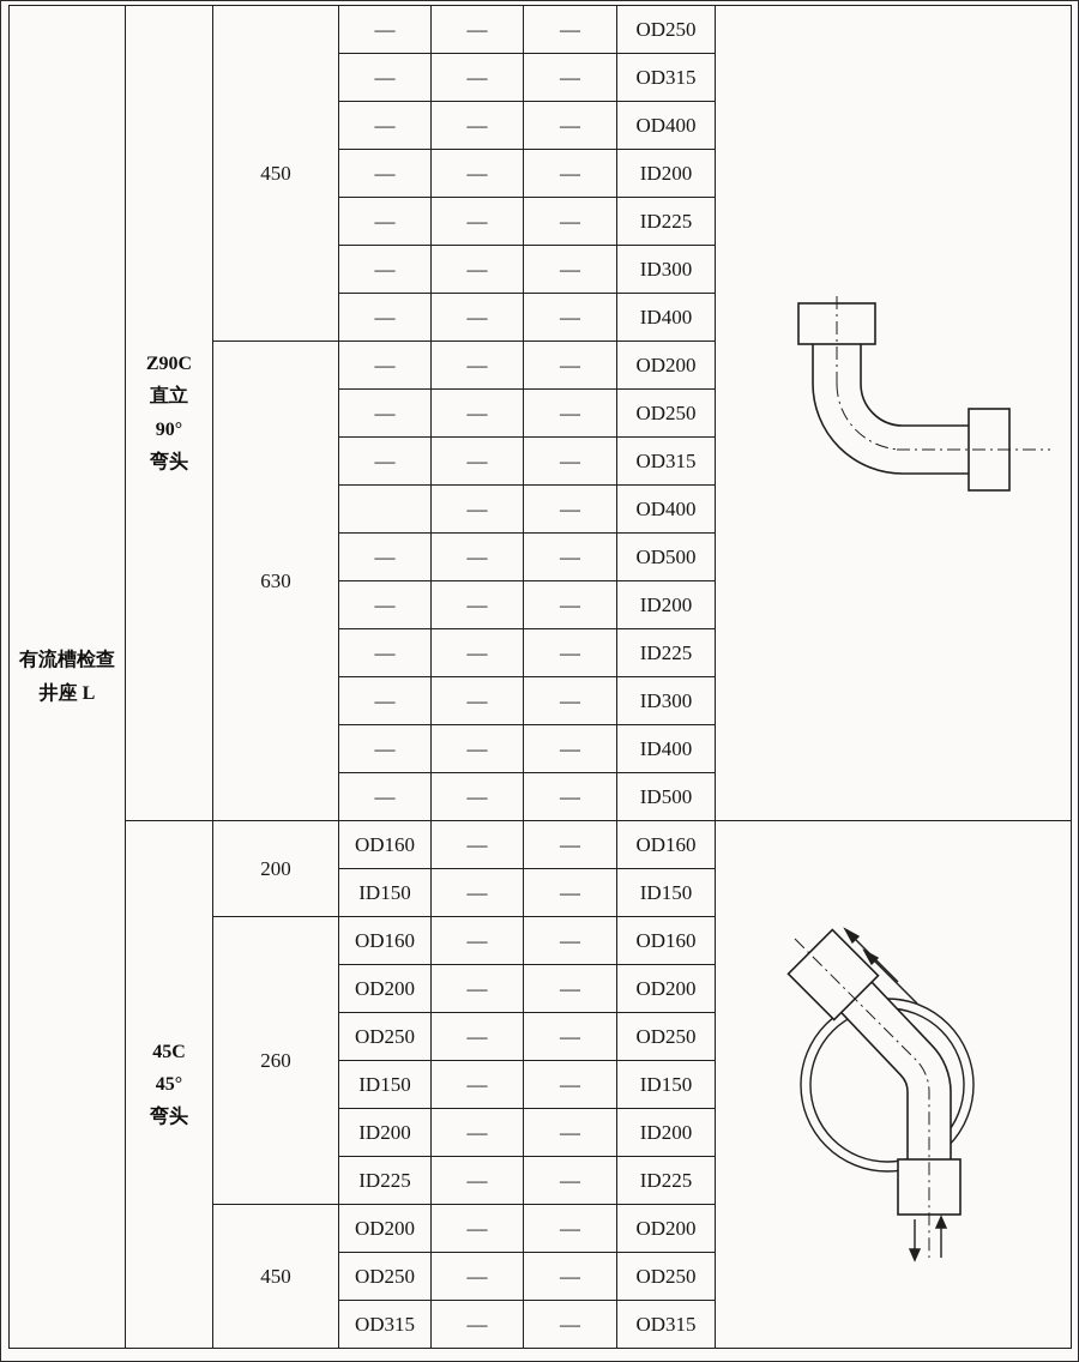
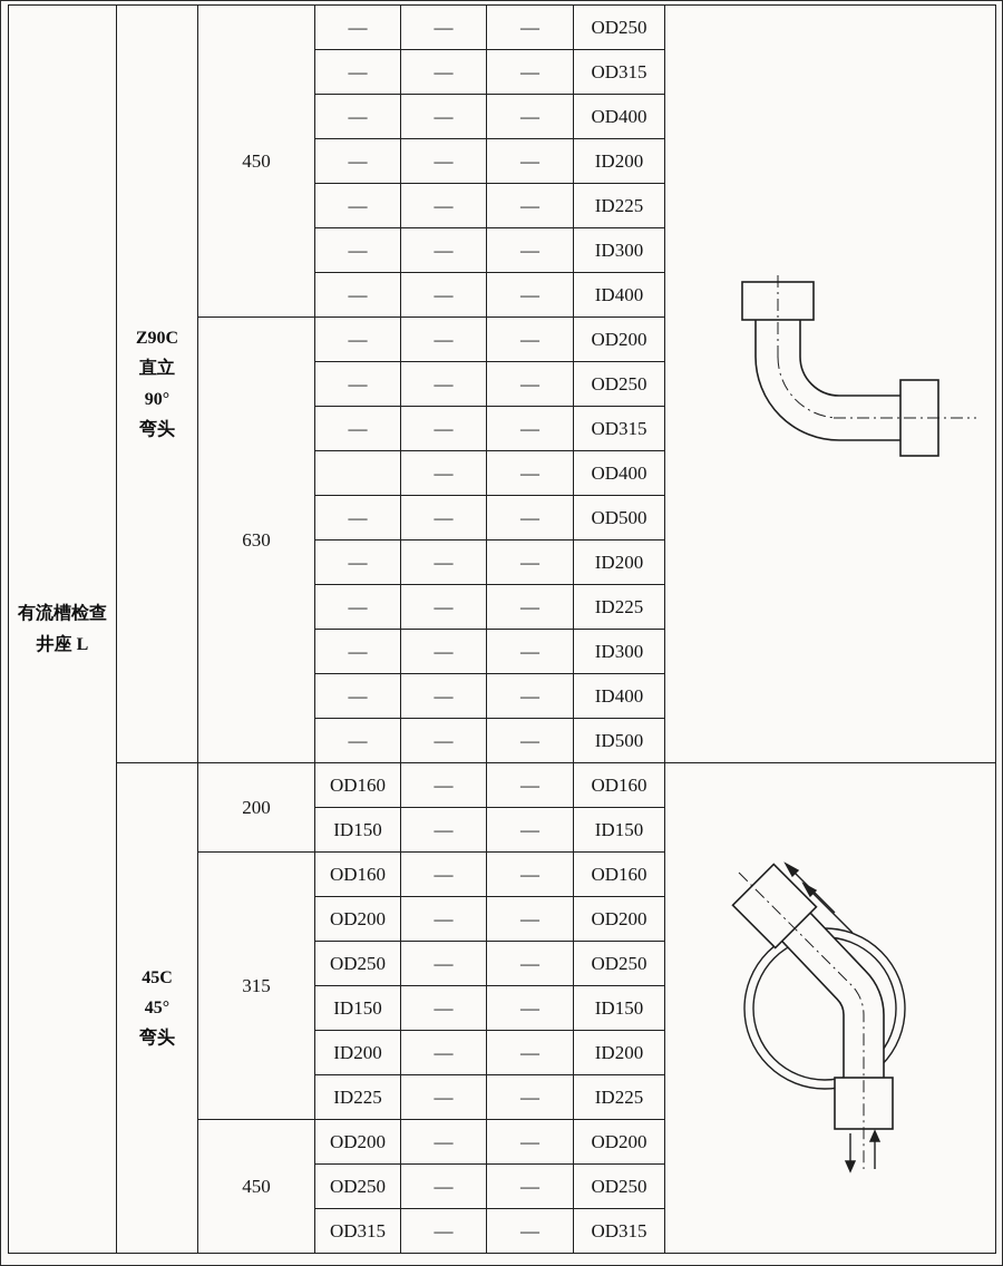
  有流槽检查井座 L	Z90C直立90°弯头	450	—	—	—	OD250
  —	—	—	OD315
  —	—	—	OD400
  —	—	—	ID200
  —	—	—	ID225
  —	—	—	ID300
  —	—	—	ID400
  630	—	—	—	OD200
  —	—	—	OD250
  —	—	—	OD315
  	—	—	OD400
  —	—	—	OD500
  —	—	—	ID200
  —	—	—	ID225
  —	—	—	ID300
  —	—	—	ID400
  —	—	—	ID500
  45C45°弯头	200	OD160	—	—	OD160
  ID150	—	—	ID150
- 260	OD160	—	—	OD160
+ 315	OD160	—	—	OD160
  OD200	—	—	OD200
  OD250	—	—	OD250
  ID150	—	—	ID150
  ID200	—	—	ID200
  ID225	—	—	ID225
  450	OD200	—	—	OD200
  OD250	—	—	OD250
  OD315	—	—	OD315
